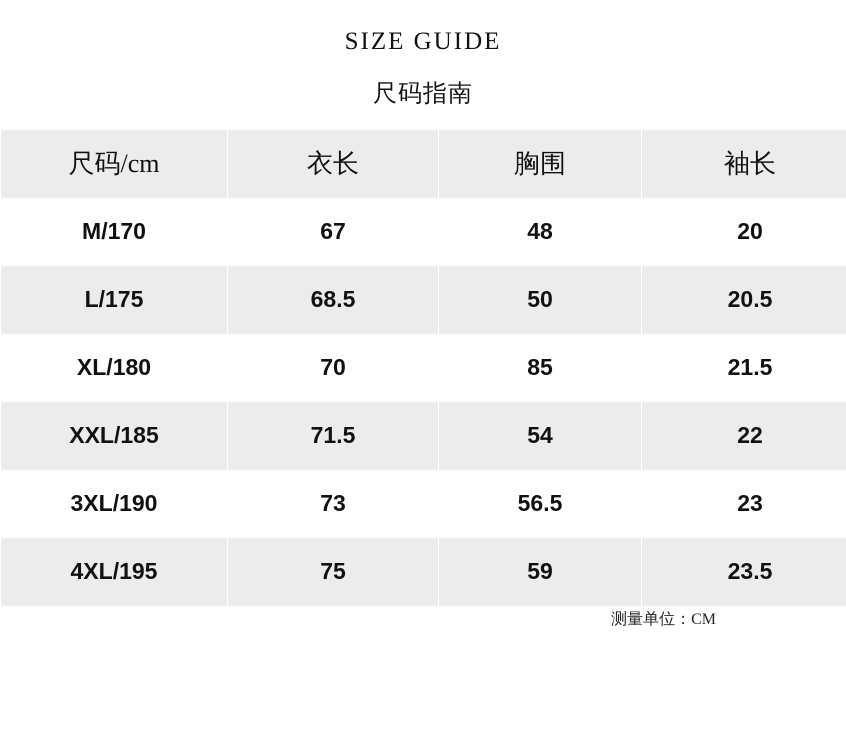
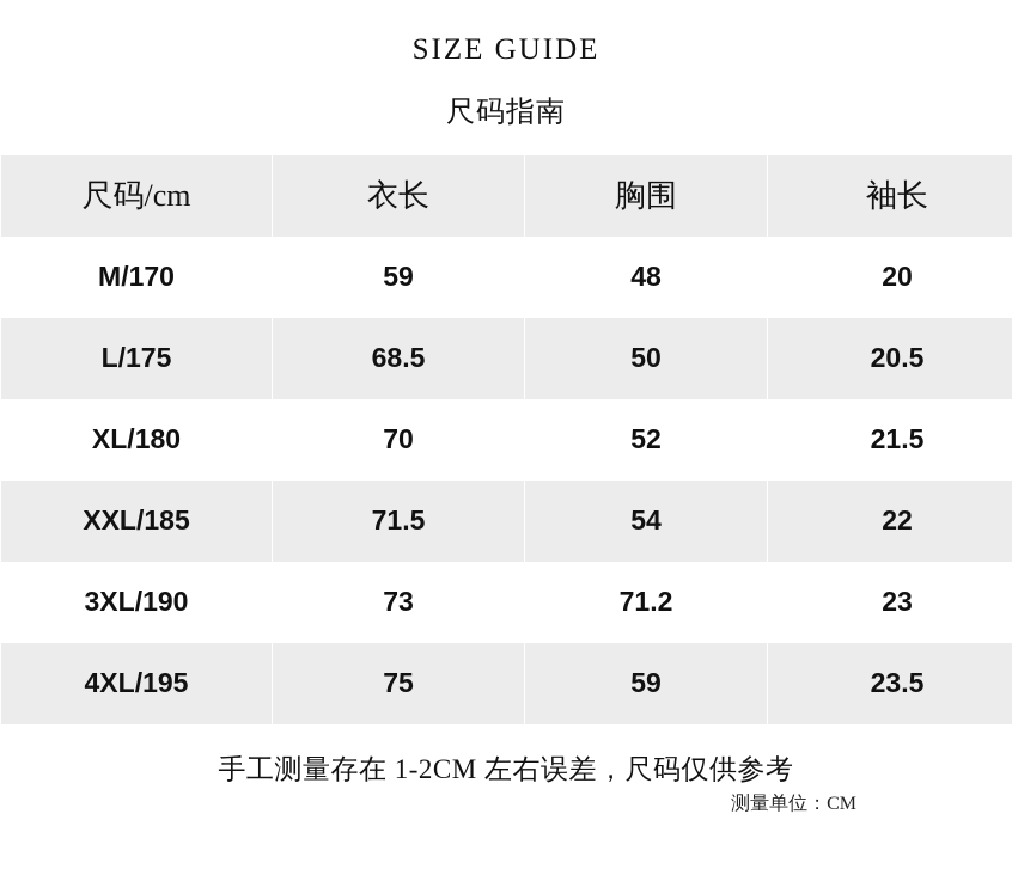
  SIZE GUIDE
  尺码指南
  尺码/cm	衣长	胸围	袖长
- M/170	67	48	20
+ M/170	59	48	20
  L/175	68.5	50	20.5
- XL/180	70	85	21.5
+ XL/180	70	52	21.5
  XXL/185	71.5	54	22
- 3XL/190	73	56.5	23
+ 3XL/190	73	71.2	23
  4XL/195	75	59	23.5
+ 手工测量存在 1-2CM 左右误差，尺码仅供参考
  测量单位：CM
